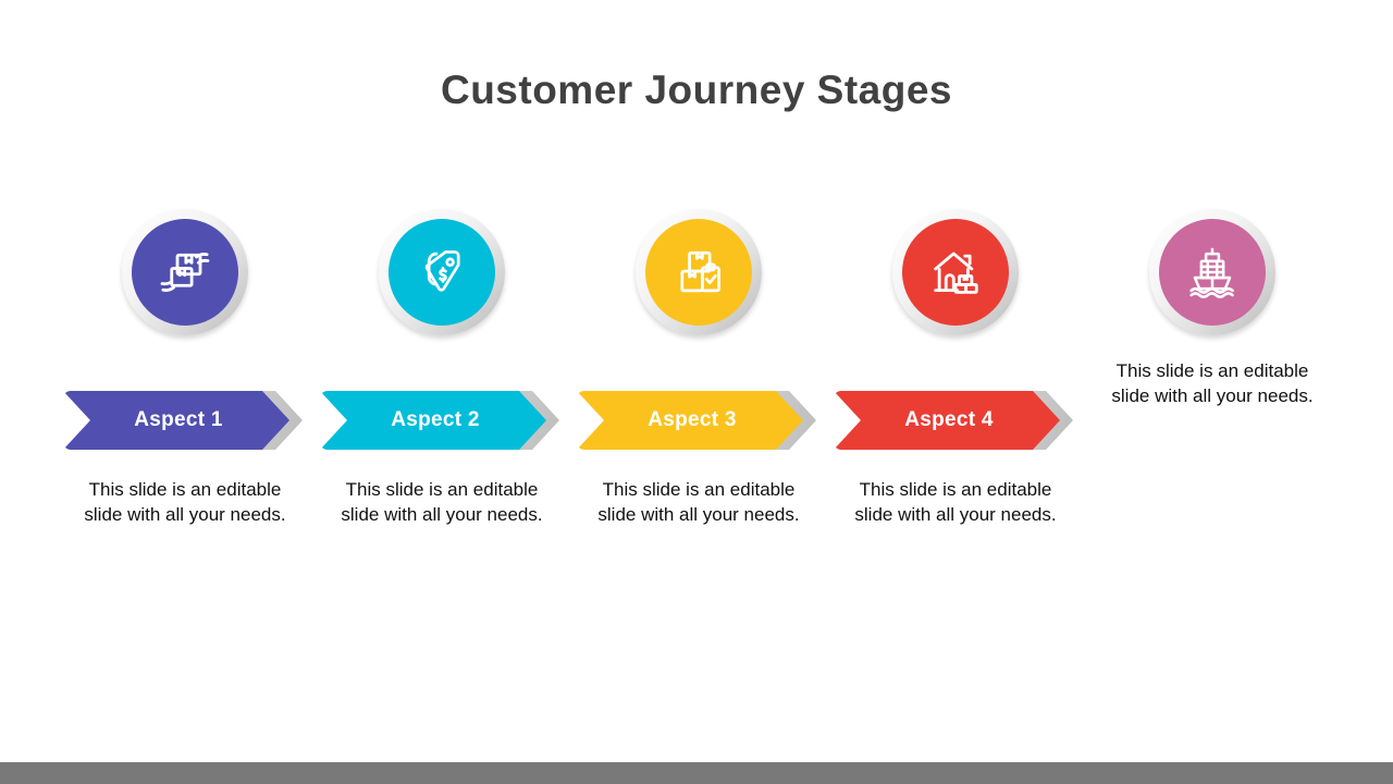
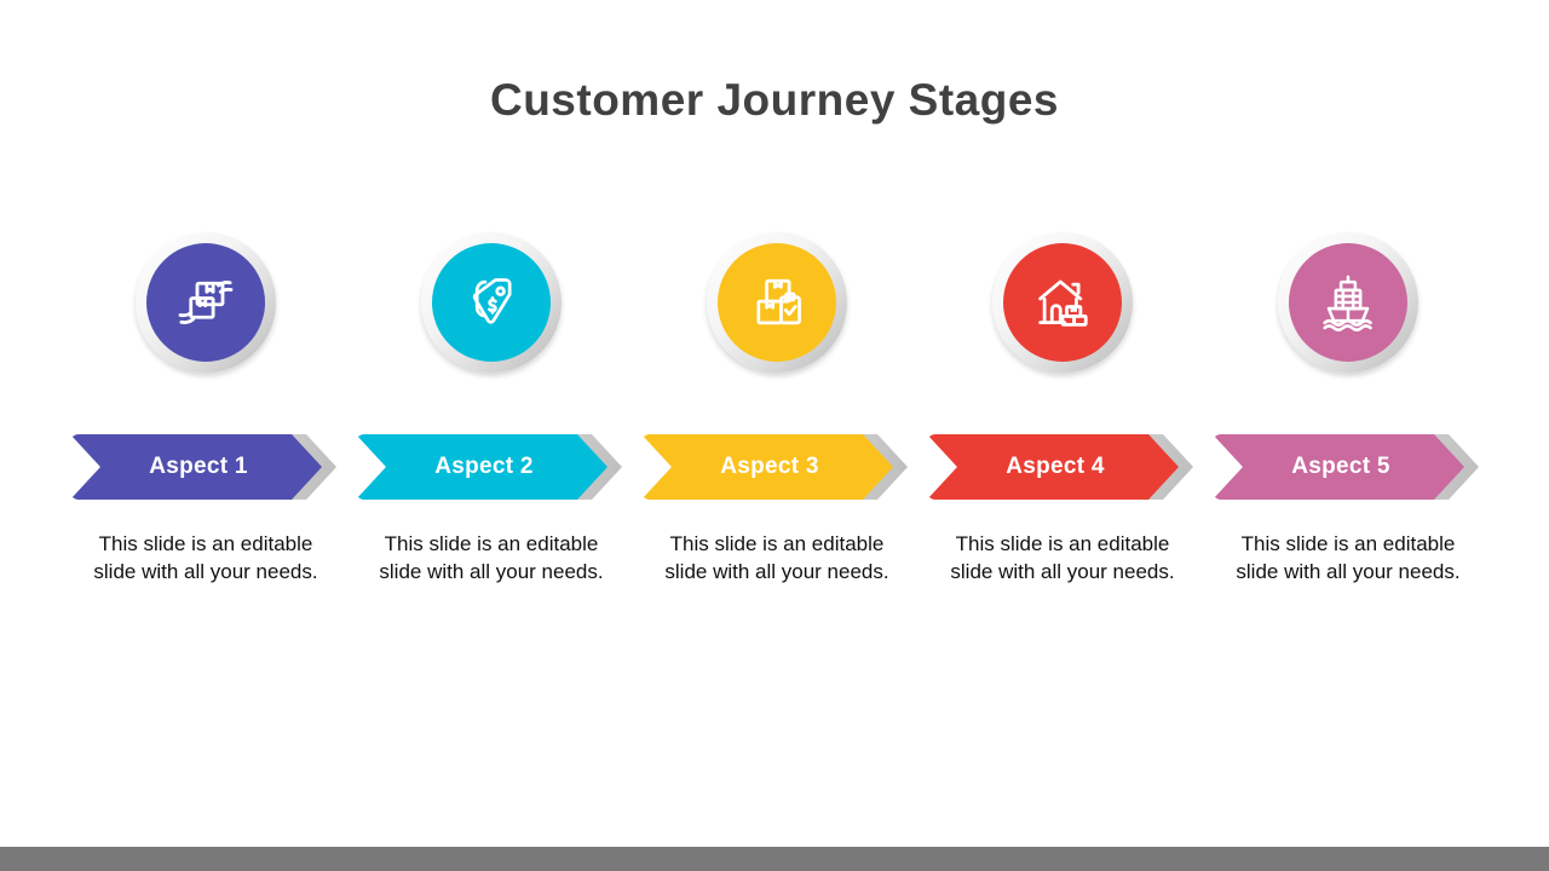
  Customer Journey Stages
  Aspect 1
  This slide is an editable slide with all your needs.
  Aspect 2
  This slide is an editable slide with all your needs.
  Aspect 3
  This slide is an editable slide with all your needs.
  Aspect 4
  This slide is an editable slide with all your needs.
+ Aspect 5
  This slide is an editable slide with all your needs.
